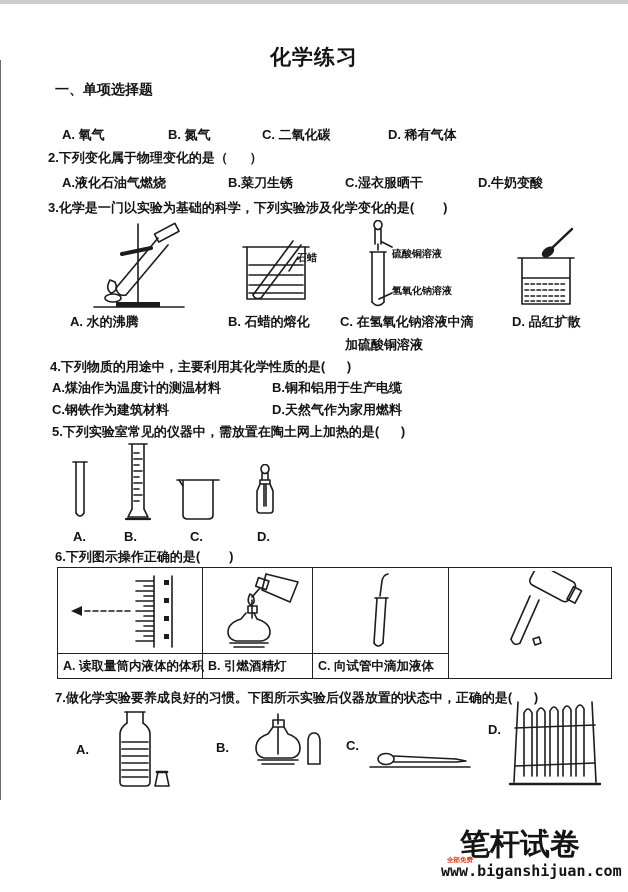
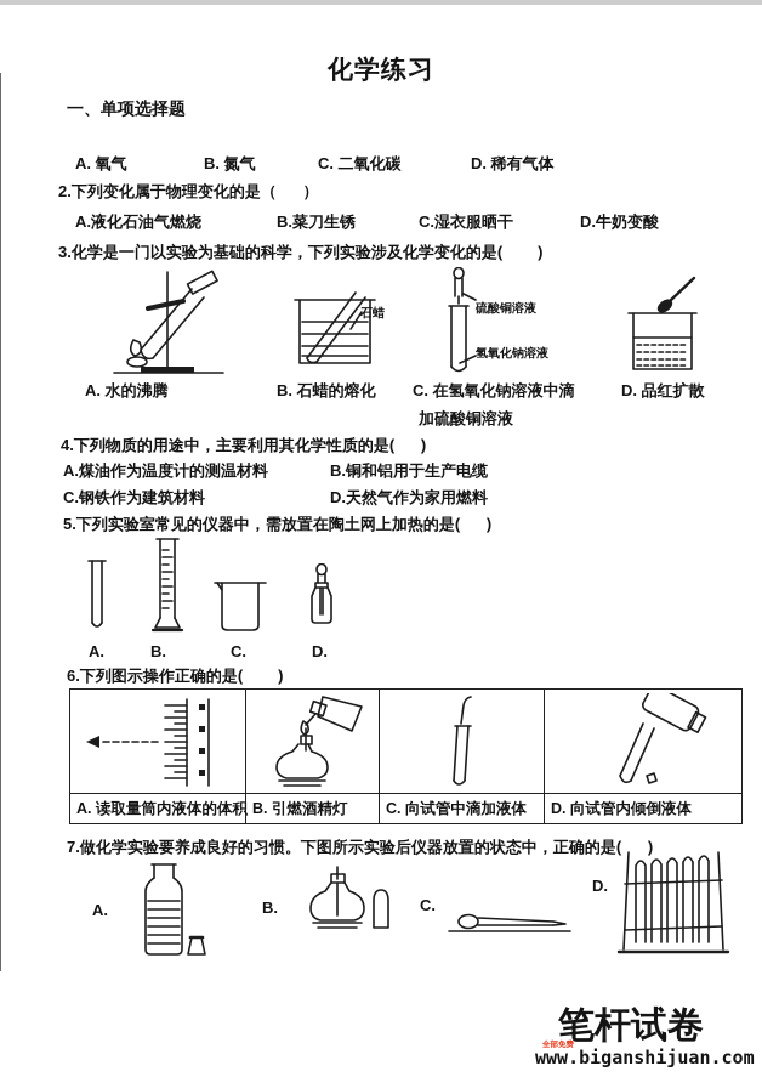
  化学练习
  一、单项选择题
  A. 氧气
  B. 氮气
  C. 二氧化碳
  D. 稀有气体
  2.下列变化属于物理变化的是（ ）
  A.液化石油气燃烧
  B.菜刀生锈
  C.湿衣服晒干
  D.牛奶变酸
  3.化学是一门以实验为基础的科学，下列实验涉及化学变化的是( )
  石蜡
  硫酸铜溶液
  氢氧化钠溶液
  A. 水的沸腾
  B. 石蜡的熔化
  C. 在氢氧化钠溶液中滴
  加硫酸铜溶液
  D. 品红扩散
  4.下列物质的用途中，主要利用其化学性质的是( )
  A.煤油作为温度计的测温材料
  B.铜和铝用于生产电缆
  C.钢铁作为建筑材料
  D.天然气作为家用燃料
  5.下列实验室常见的仪器中，需放置在陶土网上加热的是( )
  A.
  B.
  C.
  D.
  6.下列图示操作正确的是( )
  A. 读取量筒内液体的体积
  B. 引燃酒精灯
  C. 向试管中滴加液体
+ D. 向试管内倾倒液体
  7.做化学实验要养成良好的习惯。下图所示实验后仪器放置的状态中，正确的是( )
  A.
  B.
  C.
  D.
  笔杆试卷
  www.biganshijuan.com
